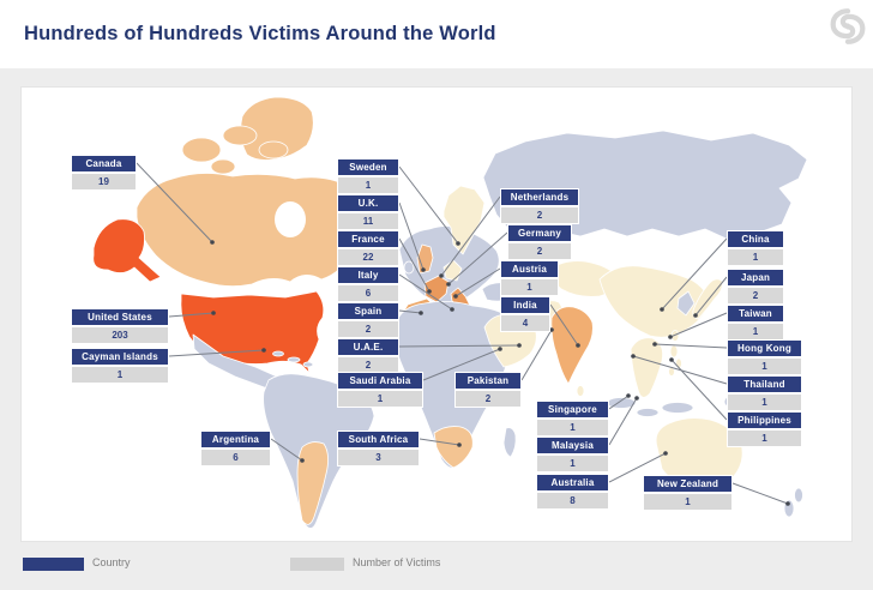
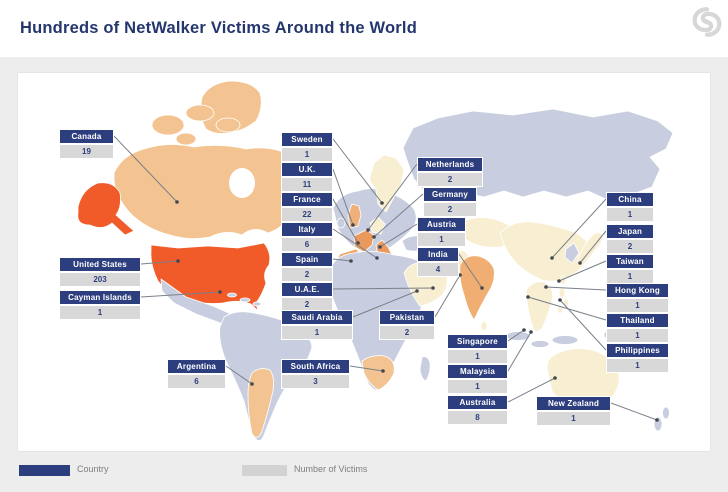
- Hundreds of Hundreds Victims Around the World
+ Hundreds of NetWalker Victims Around the World
  Country
  Number of Victims
  Canada
  19
  United States
  203
  Cayman Islands
  1
  Argentina
  6
  Sweden
  1
  U.K.
  11
  France
  22
  Italy
  6
  Spain
  2
  U.A.E.
  2
  Saudi Arabia
  1
  South Africa
  3
  Netherlands
  2
  Germany
  2
  Austria
  1
  India
  4
  Pakistan
  2
  Singapore
  1
  Malaysia
  1
  Australia
  8
  New Zealand
  1
  China
  1
  Japan
  2
  Taiwan
  1
  Hong Kong
  1
  Thailand
  1
  Philippines
  1
